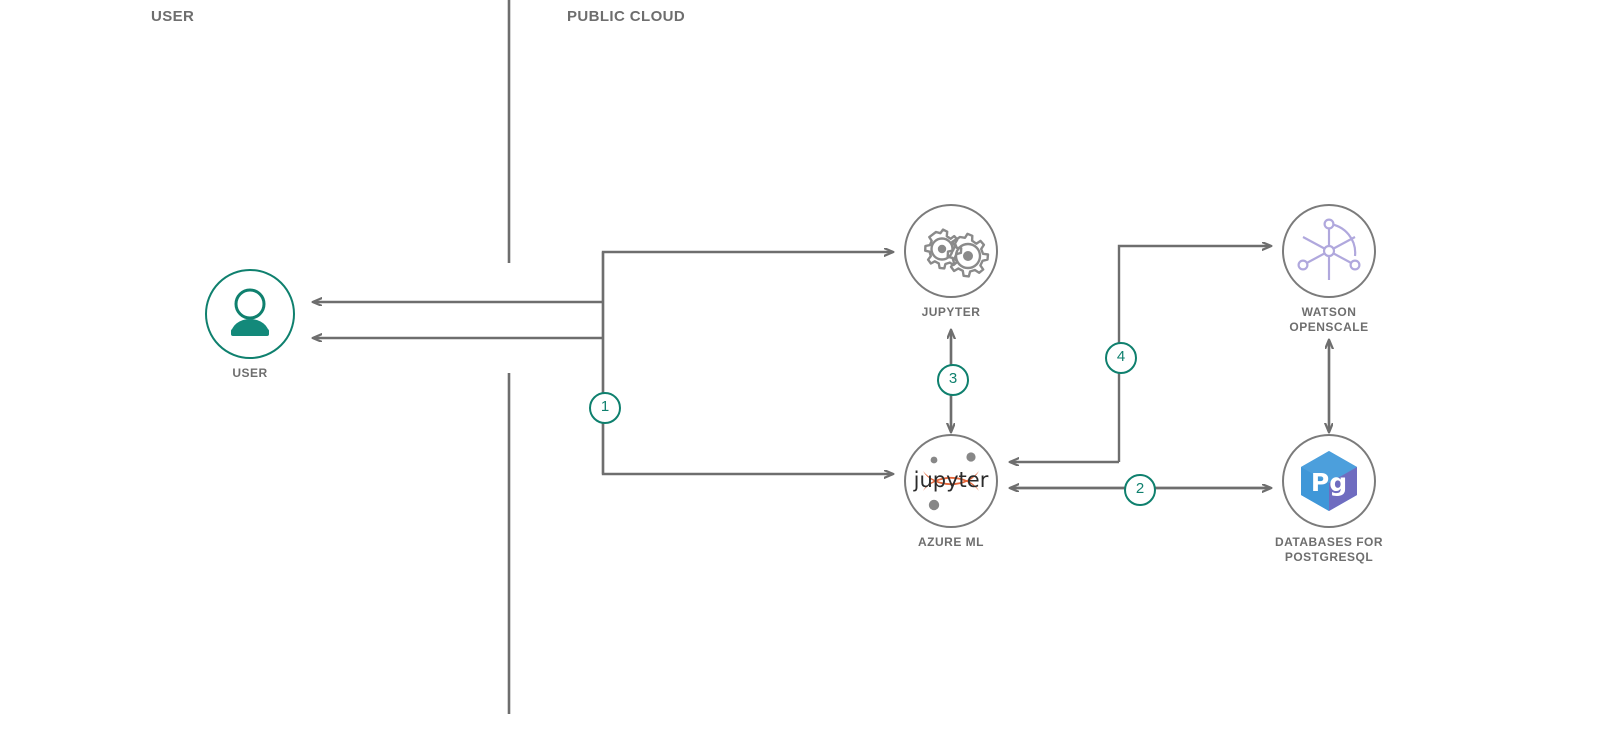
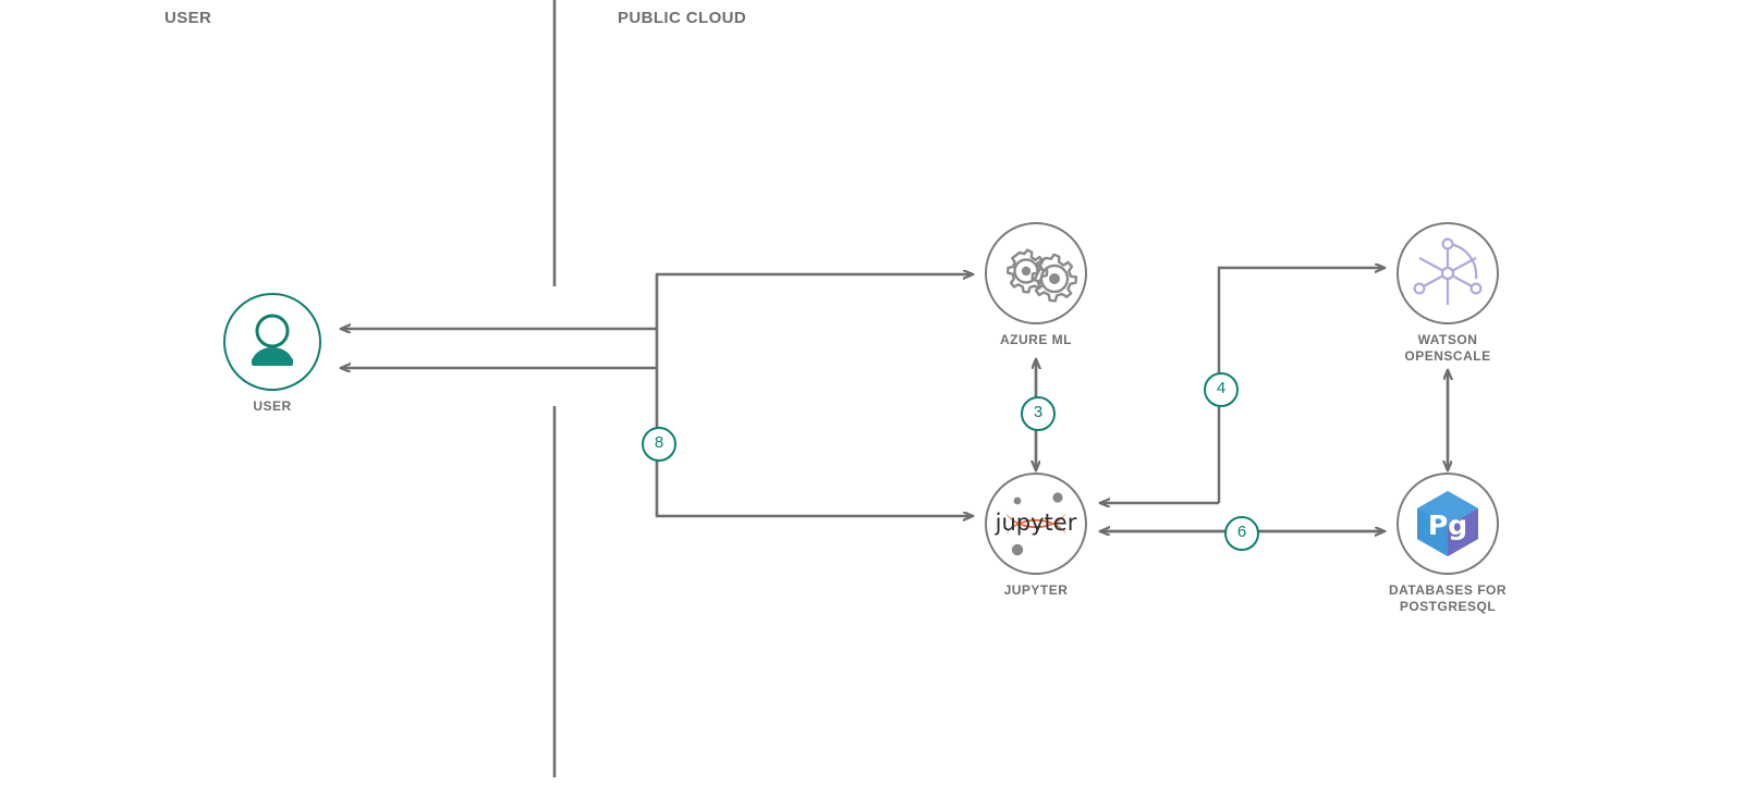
  USER
  PUBLIC CLOUD
  USER
- JUPYTER
+ AZURE ML
  jupyter
- AZURE ML
+ JUPYTER
  WATSON
  OPENSCALE
  Pg
  DATABASES FOR
  POSTGRESQL
- 1
+ 8
- 2
+ 6
  3
  4
